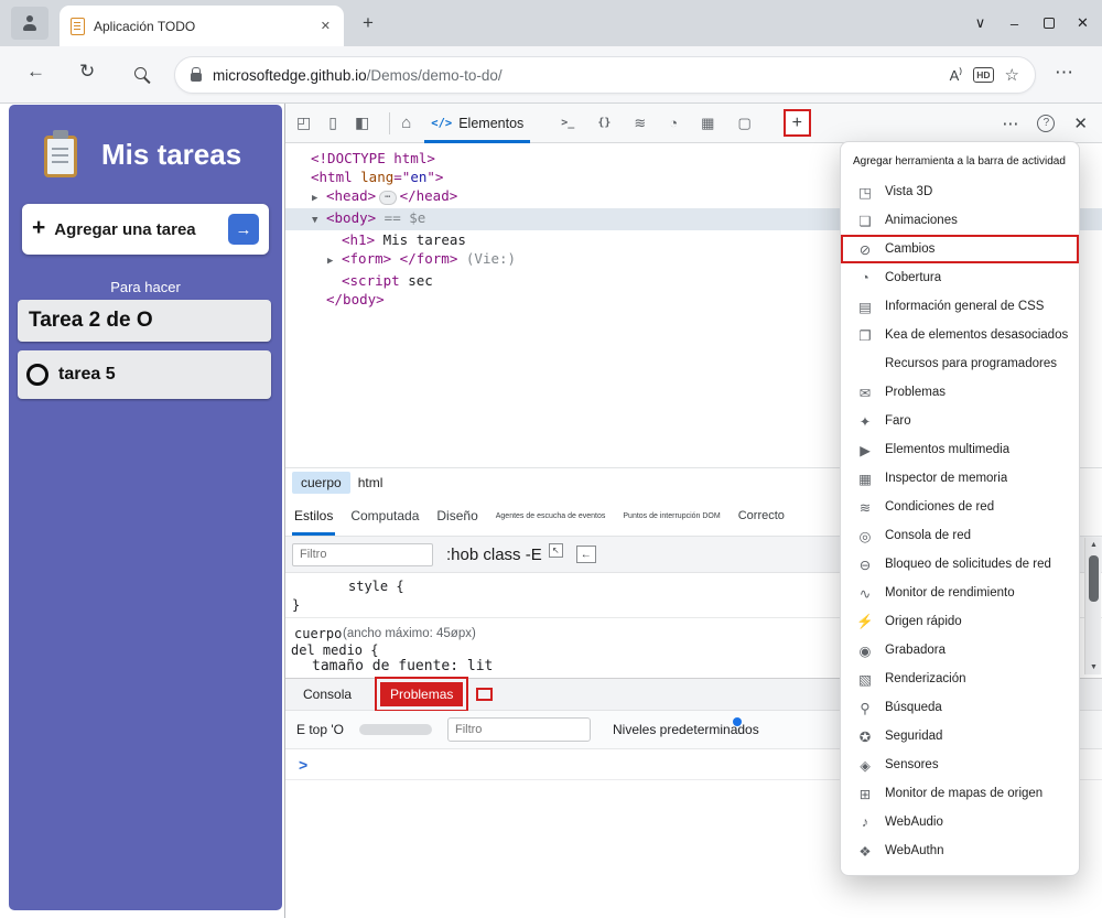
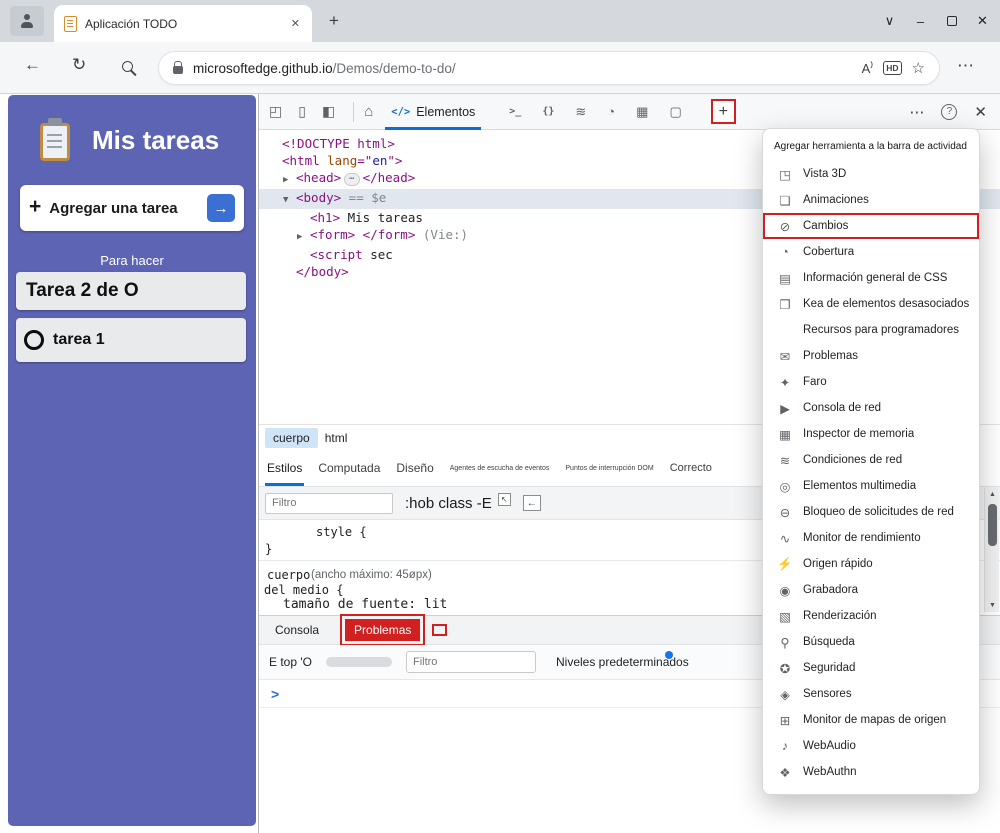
  Aplicación TODO
  ✕
  +
  ∨
  –
  ✕
  ←
  ↻
  microsoftedge.github.io/Demos/demo-to-do/
  A⁾
  HD
  ☆
  ⋯
  Mis tareas
  +
  Agregar una tarea
  →
  Para hacer
  Tarea 2 de O
- tarea 5
+ tarea 1
  ◰
  ▯
  ◧
  ⌂
  </>
  Elementos
  >_
  {}
  ≋
  ◔
  ▦
  ▢
  +
  ⋯
  ?
  ✕
  <!DOCTYPE html>
  <html lang="en">
  ▶ <head> ⋯ </head>
  ▼ <body> == $e
  <h1> Mis tareas
  ▶ <form> </form> (Vie:)
  <script sec
  </body>
  cuerpo
  html
  Estilos
  Computada
  Diseño
  Correcto
  Filtro
  :hob class -E
  ↖
  ←
  style {
  }
  cuerpo
  (ancho máximo: 45øpx)
  del medio {
  tamaño de fuente: lit
  Consola
  Problemas
  E top 'O
  Filtro
  Niveles predeterminados
  >
  Agregar herramienta a la barra de actividad
  ◳
  Vista 3D
  ❏
  Animaciones
  ⊘
  Cambios
  ◔
  Cobertura
  ▤
  Información general de CSS
  ❐
  Kea de elementos desasociados
  Recursos para programadores
  ✉
  Problemas
  ✦
  Faro
  ▶
- Elementos multimedia
+ Consola de red
  ▦
  Inspector de memoria
  ≋
  Condiciones de red
  ◎
- Consola de red
+ Elementos multimedia
  ⊖
  Bloqueo de solicitudes de red
  ∿
  Monitor de rendimiento
  ⚡
  Origen rápido
  ◉
  Grabadora
  ▧
  Renderización
  ⚲
  Búsqueda
  ✪
  Seguridad
  ◈
  Sensores
  ⊞
  Monitor de mapas de origen
  ♪
  WebAudio
  ❖
  WebAuthn
